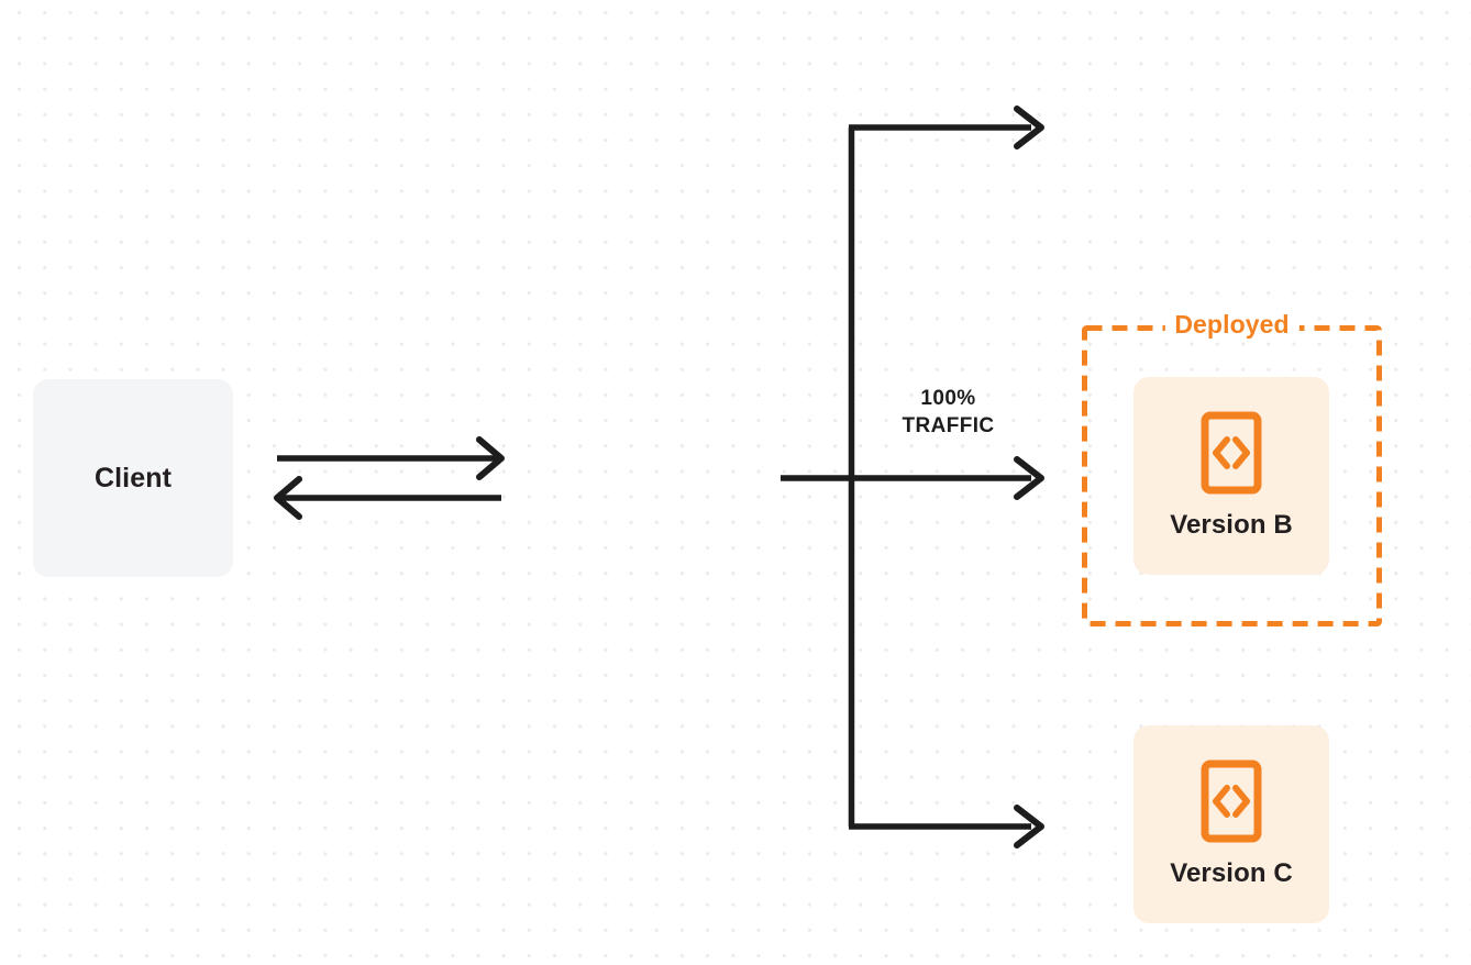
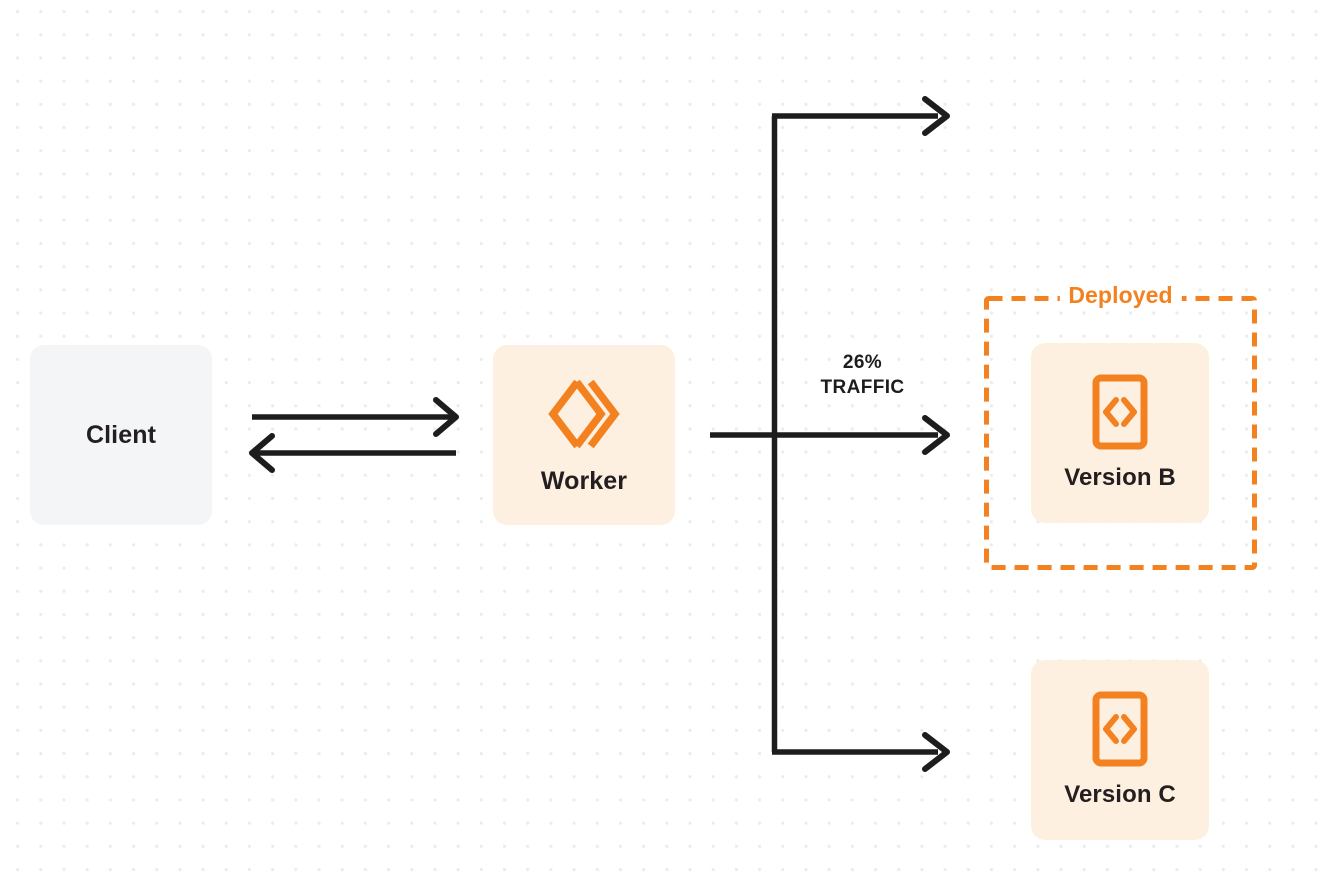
  Client
+ Worker
  Deployed
  Version B
  Version C
- 100%
+ 26%
  TRAFFIC
